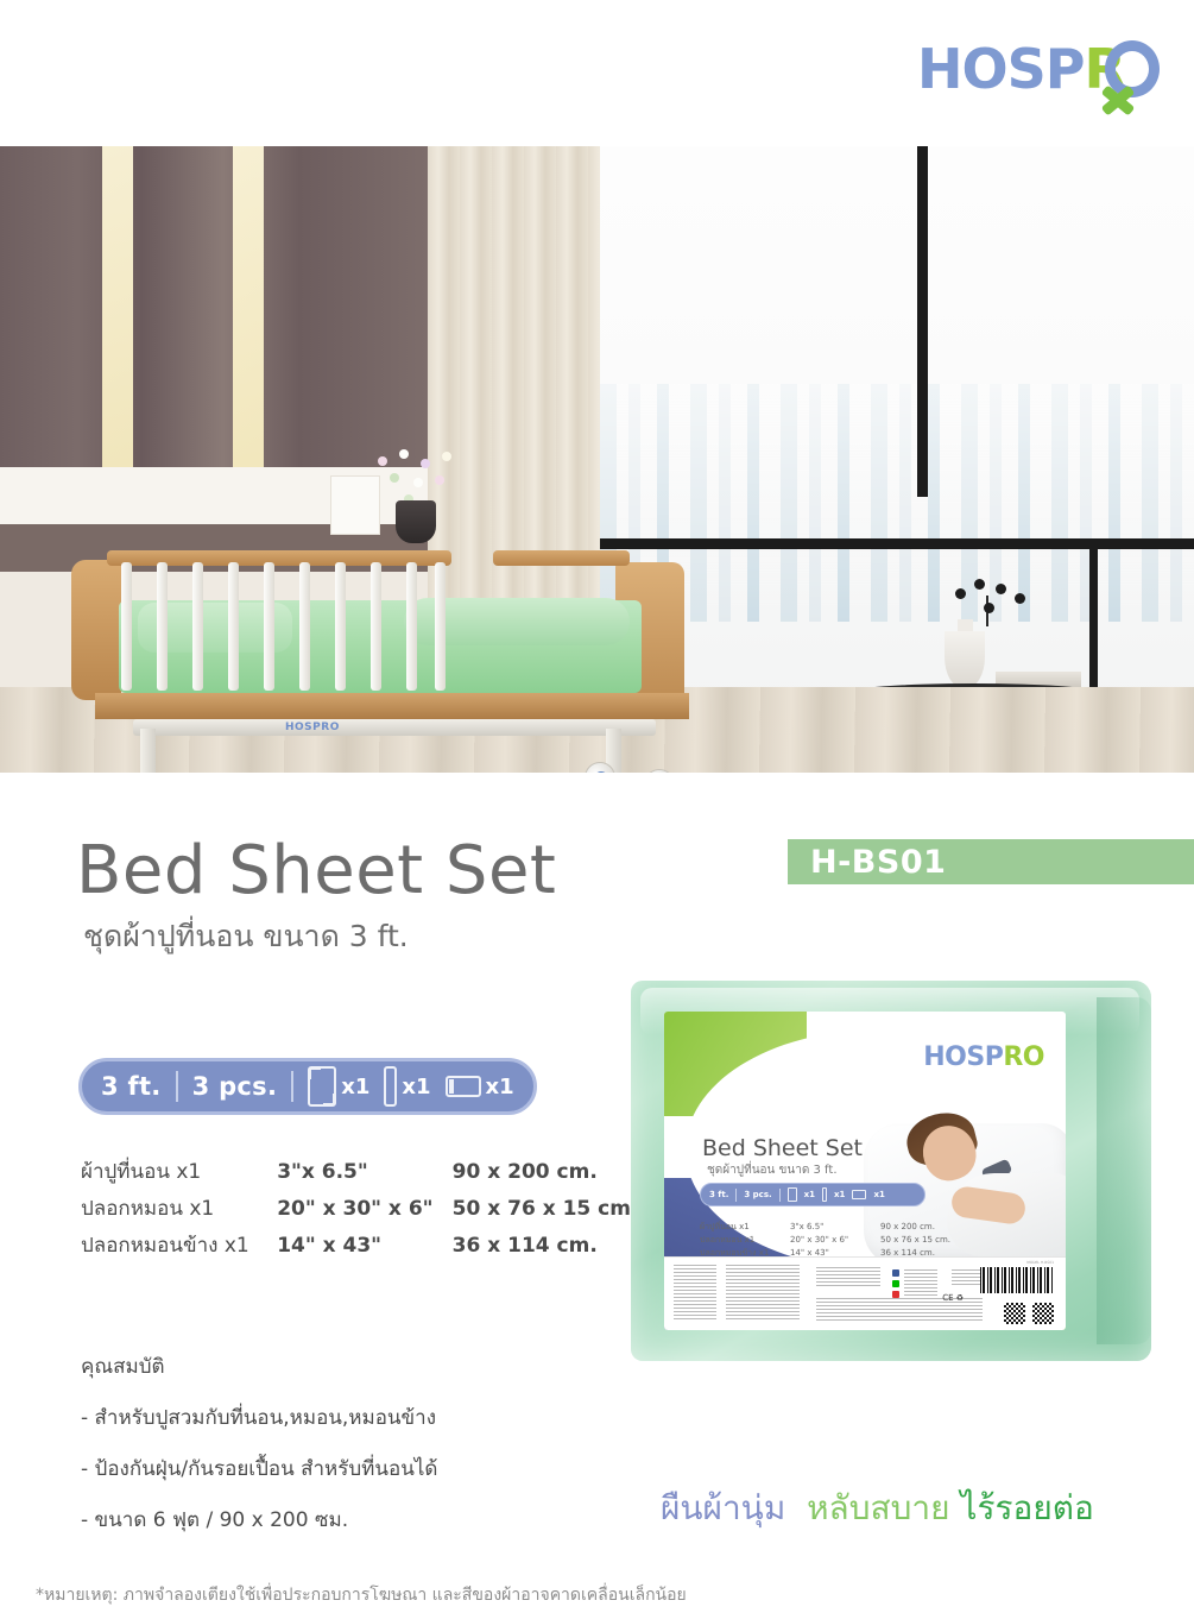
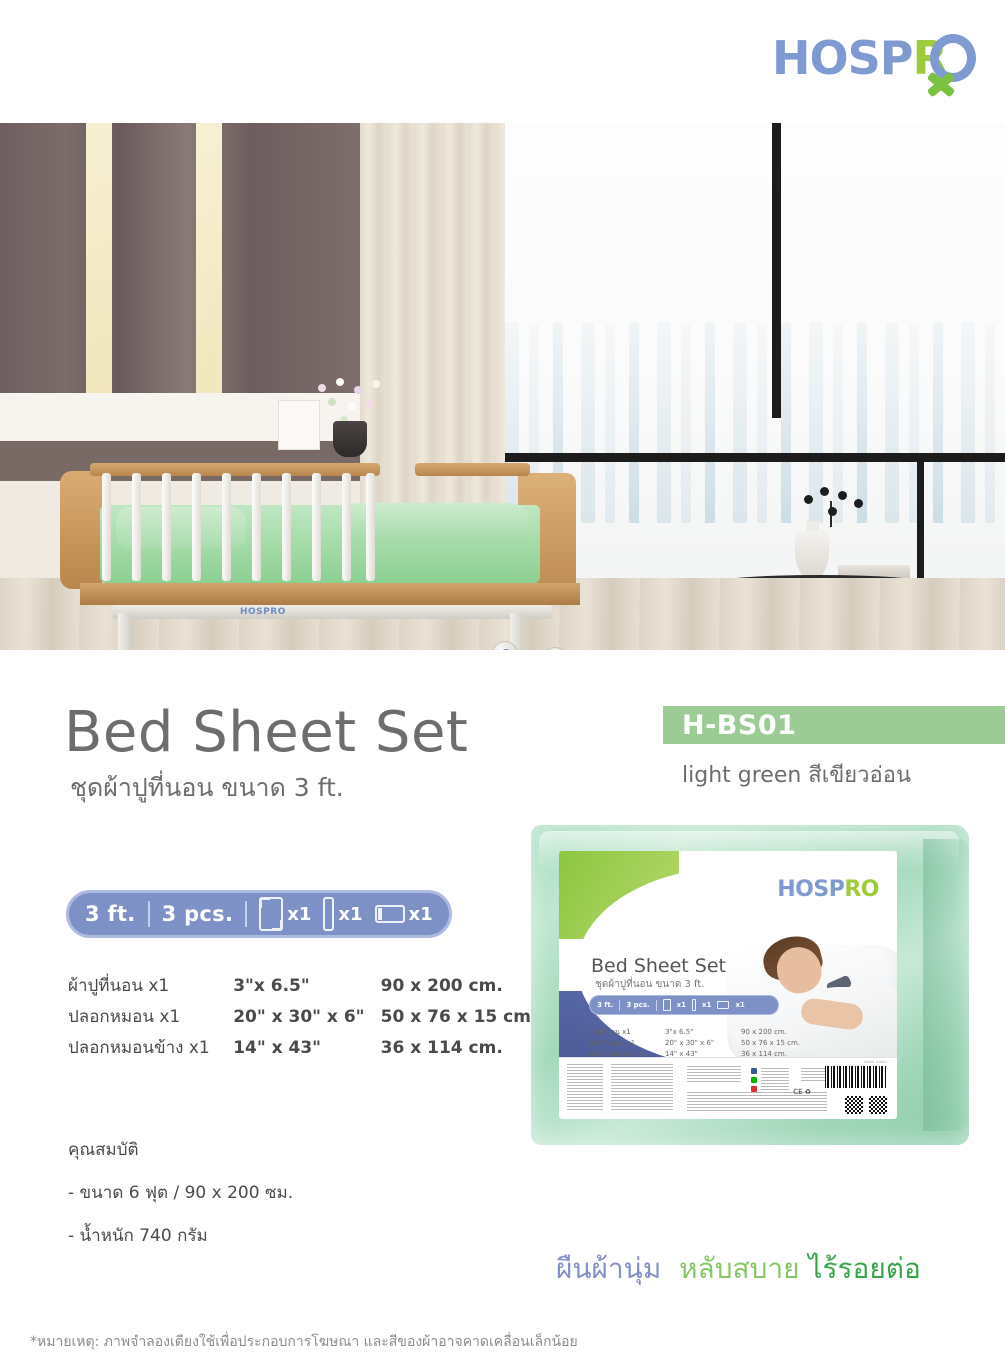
  HOSPR
  HOSPRO
  Bed Sheet Set
  ชุดผ้าปูที่นอน ขนาด 3 ft.
  H-BS01
+ light green สีเขียวอ่อน
  3 ft.
  3 pcs.
  x1
  x1
  x1
  ผ้าปูที่นอน x1
  3"x 6.5"
  90 x 200 cm.
  ปลอกหมอน x1
  20" x 30" x 6"
  50 x 76 x 15 cm
  ปลอกหมอนข้าง x1
  14" x 43"
  36 x 114 cm.
  คุณสมบัติ
- - สำหรับปูสวมกับที่นอน,หมอน,หมอนข้าง
- - ป้องกันฝุ่น/กันรอยเปื้อน สำหรับที่นอนได้
  - ขนาด 6 ฟุต / 90 x 200 ซม.
+ - น้ำหนัก 740 กรัม
  HOSPRO
  Bed Sheet Set
  ชุดผ้าปูที่นอน ขนาด 3 ft.
  3 ft.
  3 pcs.
  x1
  x1
  x1
  ผ้าปูที่นอน x1
  3"x 6.5"
  90 x 200 cm.
  ปลอกหมอน x1
  20" x 30" x 6"
  50 x 76 x 15 cm.
  ปลอกหมอนข้าง x1
  14" x 43"
  36 x 114 cm.
  CE ♻
  ผืนผ้านุ่ม หลับสบาย ไร้รอยต่อ
  *หมายเหตุ: ภาพจำลองเตียงใช้เพื่อประกอบการโฆษณา และสีของผ้าอาจคาดเคลื่อนเล็กน้อย
